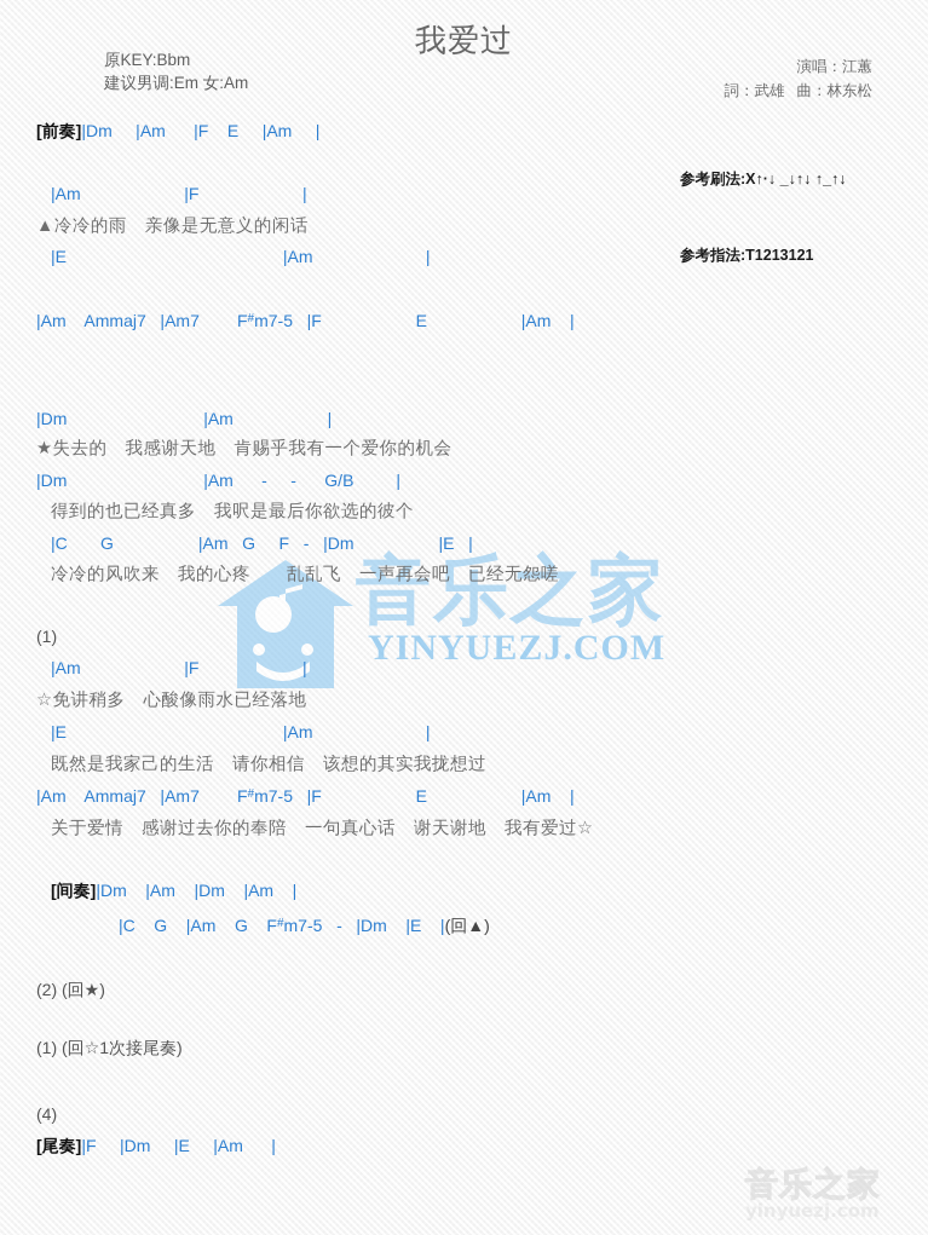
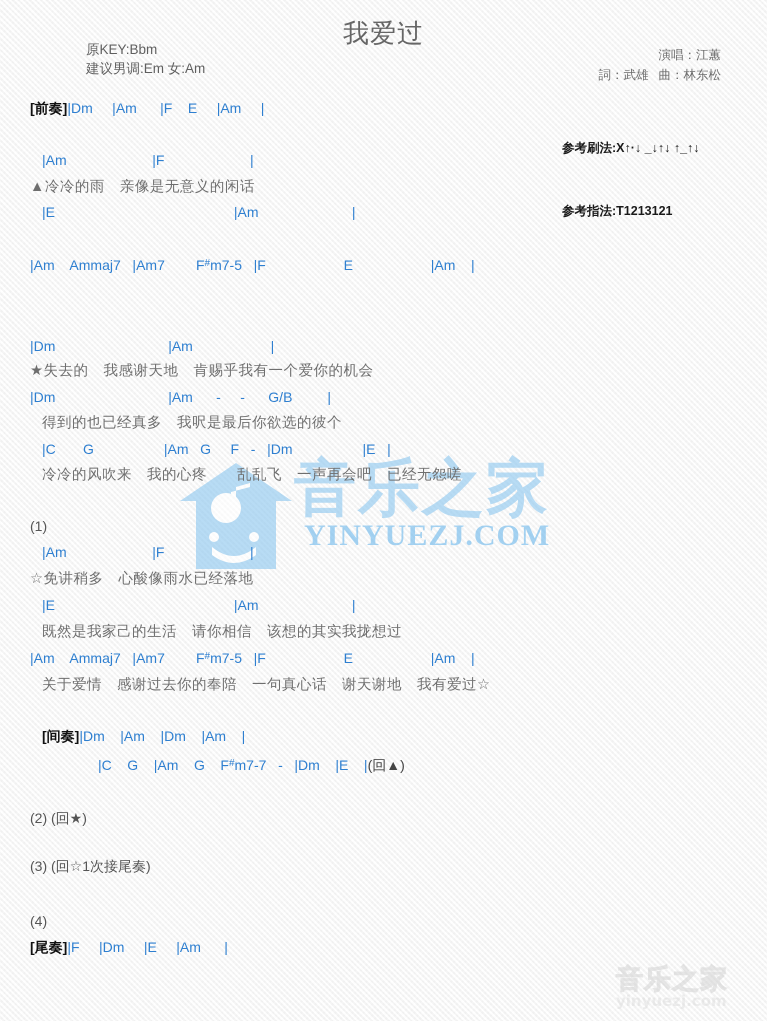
  音乐之家
  YINYUEZJ.COM
  音乐之家
  yinyuezj.com
  我爱过
  原KEY:Bbm
  建议男调:Em 女:Am
  演唱：江蕙
  詞：武雄 曲：林东松
  参考刷法:X↑·↓ _↓↑↓ ↑_↑↓
  参考指法:T1213121
  [前奏]|Dm |Am |F E |Am |
  |Am |F |
  ▲冷冷的雨 亲像是无意义的闲话
  |E |Am |
  |Am Ammaj7 |Am7 F#m7-5 |F E |Am |
  |Dm |Am |
  ★失去的 我感谢天地 肯赐乎我有一个爱你的机会
  |Dm |Am - - G/B |
  得到的也已经真多 我呎是最后你欲选的彼个
  |C G |Am G F - |Dm |E |
  冷冷的风吹来 我的心疼 乱乱飞 一声再会吧 已经无怨嗟
  (1)
  |Am |F |
  ☆免讲稍多 心酸像雨水已经落地
  |E |Am |
  既然是我家己的生活 请你相信 该想的其实我拢想过
  |Am Ammaj7 |Am7 F#m7-5 |F E |Am |
  关于爱情 感谢过去你的奉陪 一句真心话 谢天谢地 我有爱过☆
  [间奏]|Dm |Am |Dm |Am |
- |C G |Am G F#m7-5 - |Dm |E |(回▲)
+ |C G |Am G F#m7-7 - |Dm |E |(回▲)
  (2) (回★)
- (1) (回☆1次接尾奏)
+ (3) (回☆1次接尾奏)
  (4)
  [尾奏]|F |Dm |E |Am |
